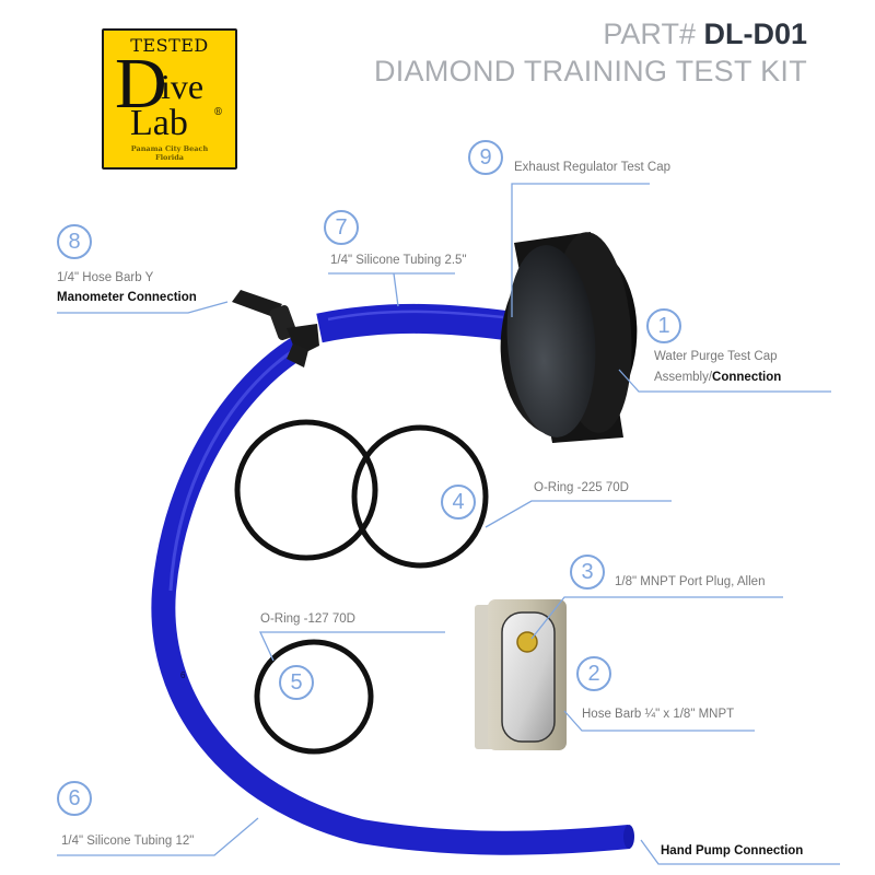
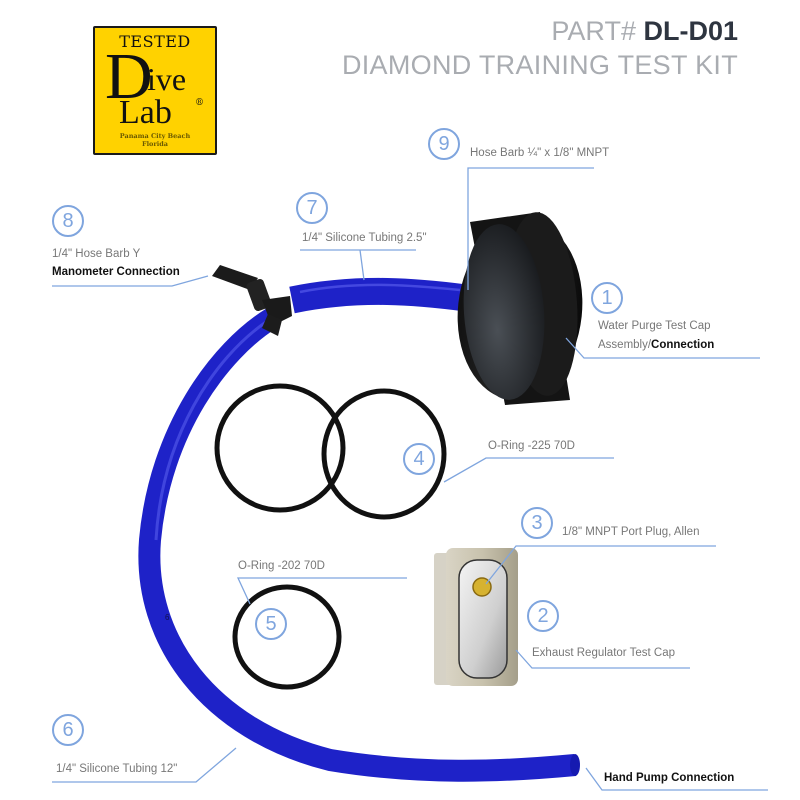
  TESTED
  D
  ive
  Lab
  ®
  Panama City Beach
  Florida
  PART# DL-D01
  DIAMOND TRAINING TEST KIT
  9
- Exhaust Regulator Test Cap
+ Hose Barb ¼" x 1/8" MNPT
  8
  1/4" Hose Barb Y
  Manometer Connection
  7
  1/4" Silicone Tubing 2.5"
  1
  Water Purge Test Cap
  Assembly/Connection
  4
  O-Ring -225 70D
  3
  1/8" MNPT Port Plug, Allen
  2
- Hose Barb ¼" x 1/8" MNPT
+ Exhaust Regulator Test Cap
  5
- O-Ring -127 70D
+ O-Ring -202 70D
  6
  1/4" Silicone Tubing 12"
  Hand Pump Connection
  6
